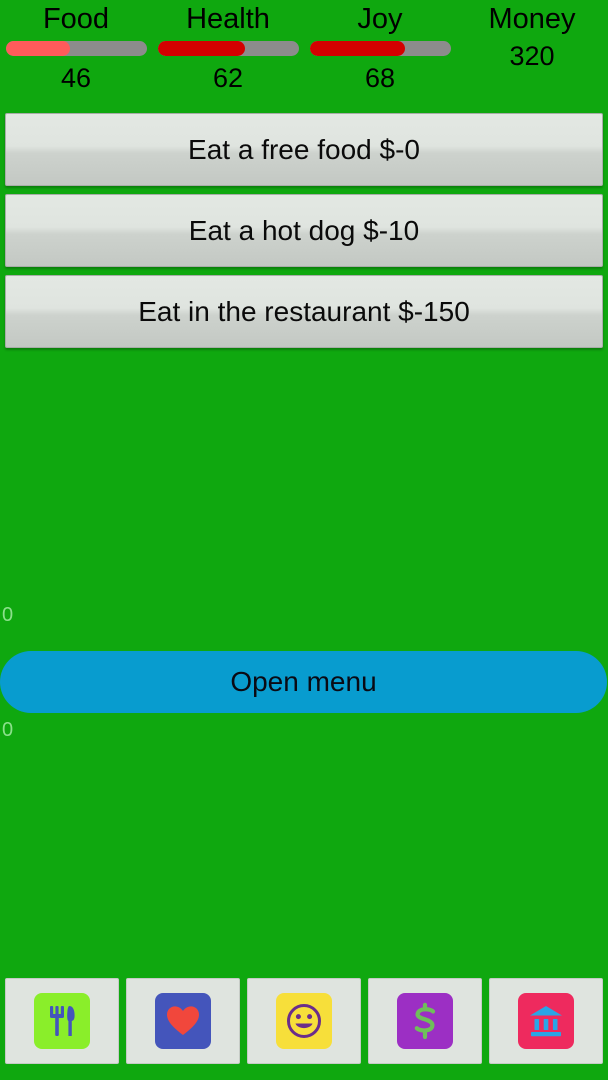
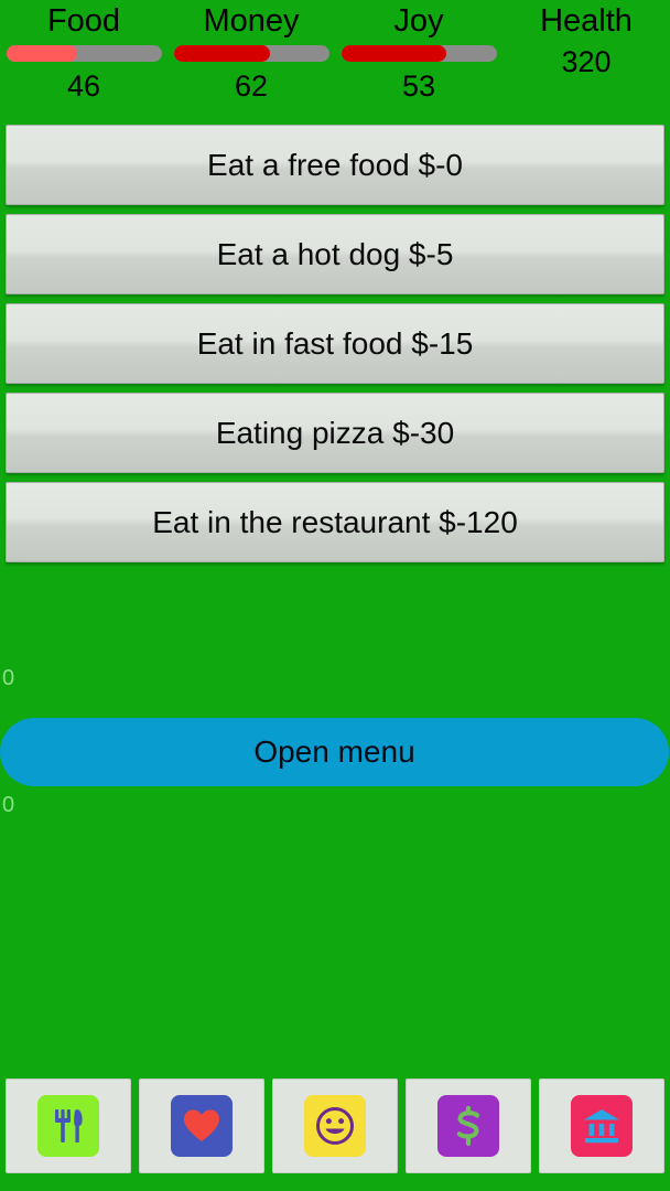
  Food
  46
- Health
+ Money
  62
  Joy
- 68
+ 53
- Money
+ Health
  320
  Eat a free food $-0
- Eat a hot dog $-10
+ Eat a hot dog $-5
+ Eat in fast food $-15
+ Eating pizza $-30
- Eat in the restaurant $-150
+ Eat in the restaurant $-120
  0
  Open menu
  0
